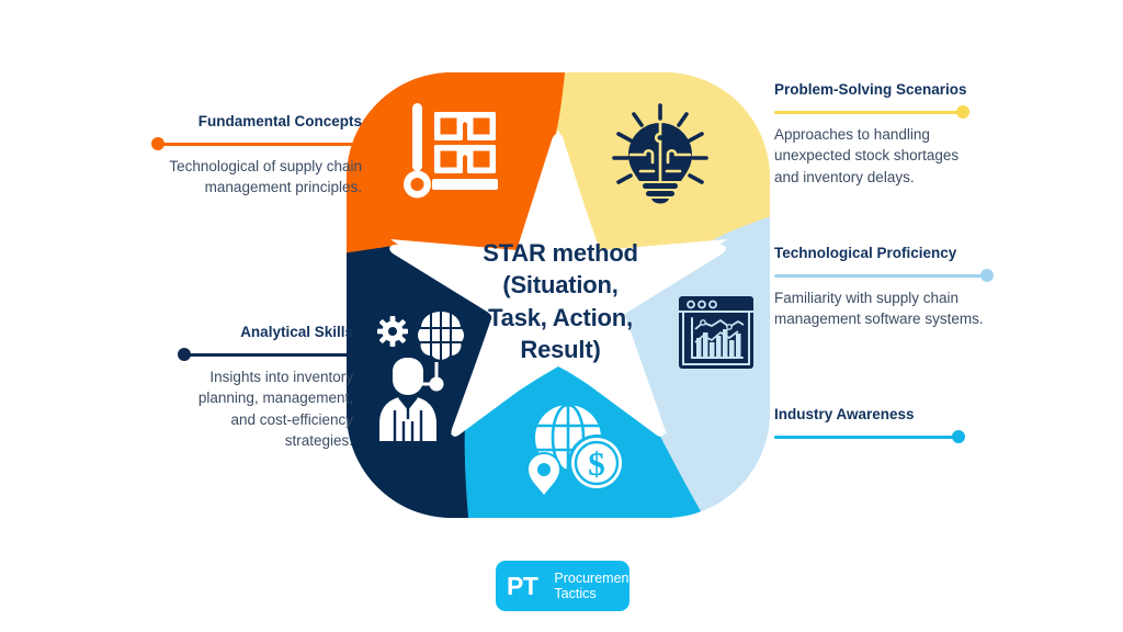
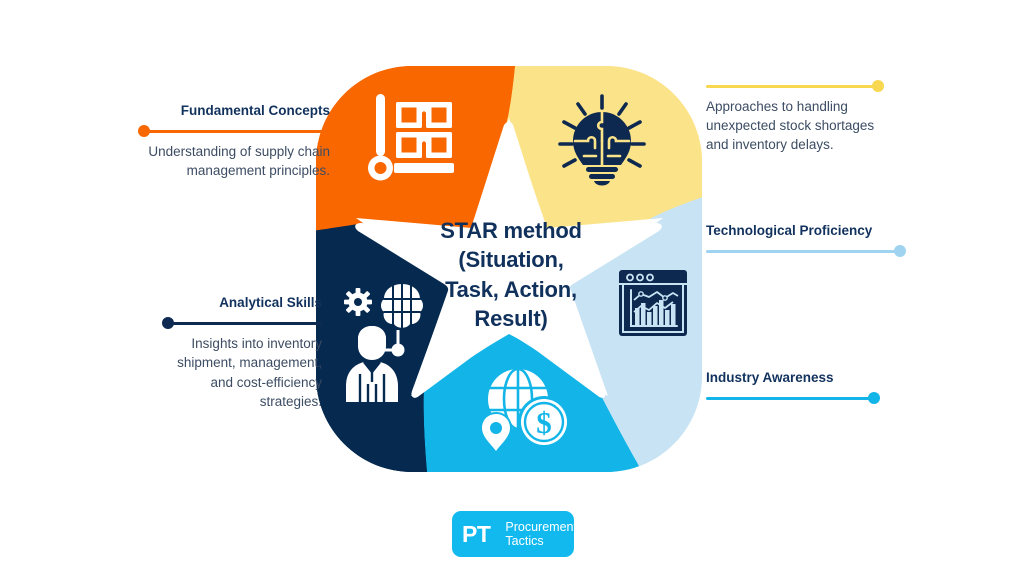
  $
  STAR method
  (Situation,
  Task, Action,
  Result)
  Fundamental Concepts
- Technological of supply chain management principles.
+ Understanding of supply chain management principles.
  Analytical Skills
- Insights into inventory planning, management, and cost-efficiency strategies.
+ Insights into inventory shipment, management, and cost-efficiency strategies.
- Problem-Solving Scenarios
  Approaches to handling unexpected stock shortages and inventory delays.
  Technological Proficiency
- Familiarity with supply chain management software systems.
  Industry Awareness
  PT
  Procurement
  Tactics
